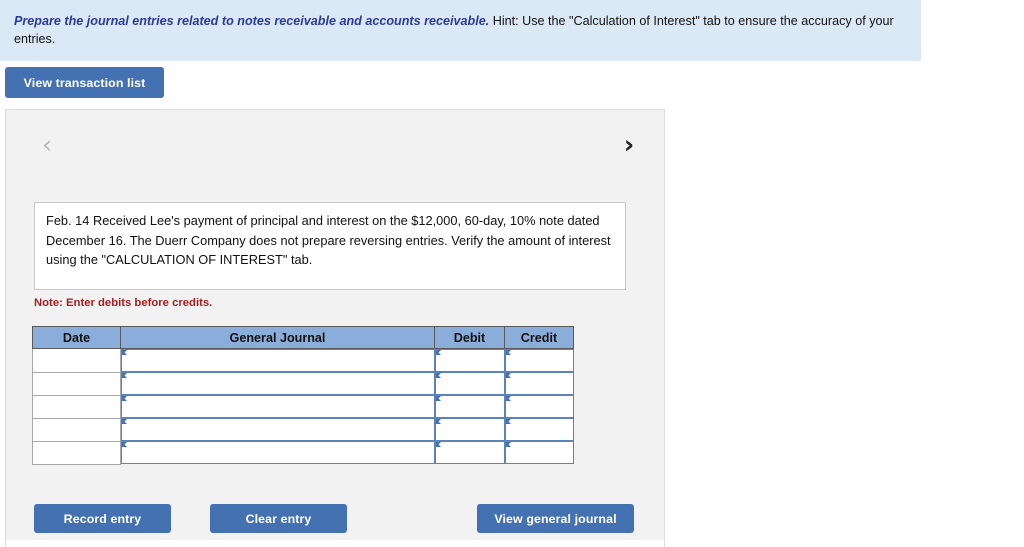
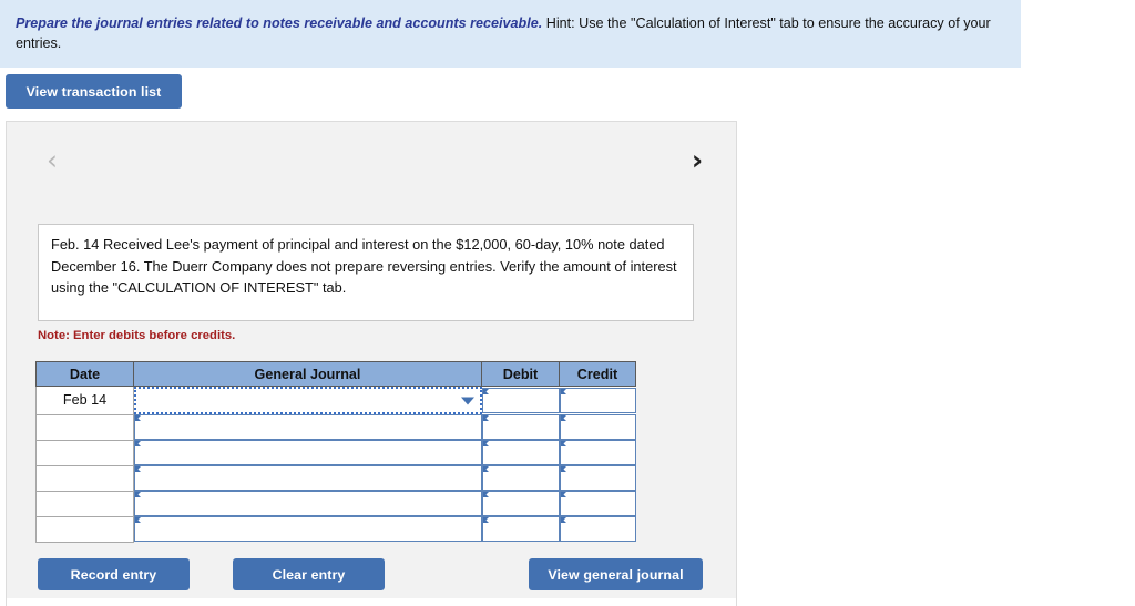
  Prepare the journal entries related to notes receivable and accounts receivable. Hint: Use the "Calculation of Interest" tab to ensure the accuracy of your entries.
  View transaction list
  ‹
  ›
  Feb. 14 Received Lee's payment of principal and interest on the $12,000, 60-day, 10% note dated December 16. The Duerr Company does not prepare reversing entries. Verify the amount of interest using the "CALCULATION OF INTEREST" tab.
  Note: Enter debits before credits.
  Date	General Journal	Debit	Credit
+ Feb 14
  Record entry
  Clear entry
  View general journal
